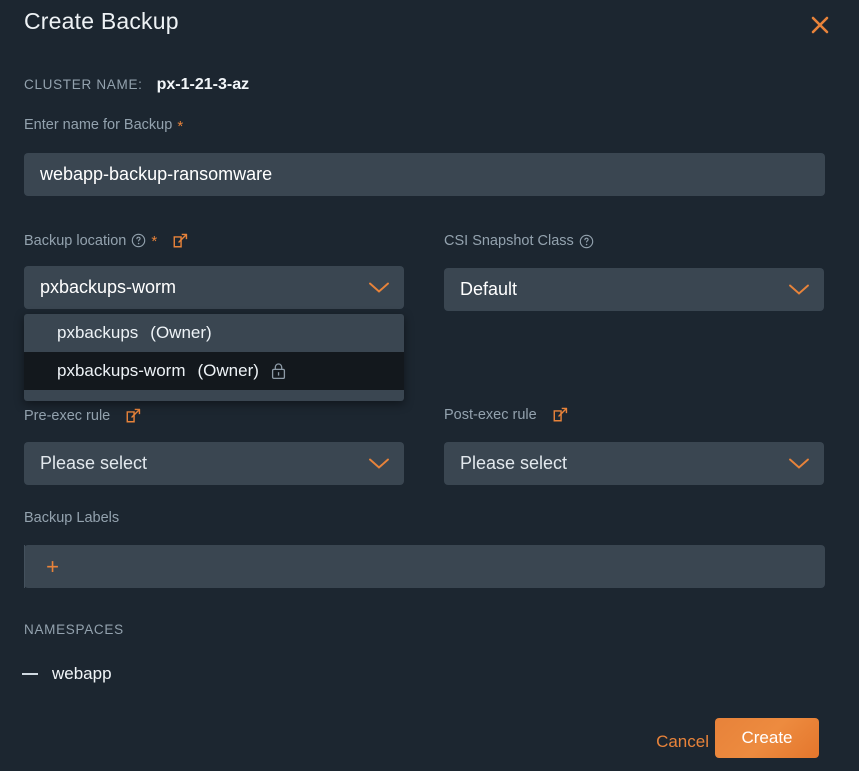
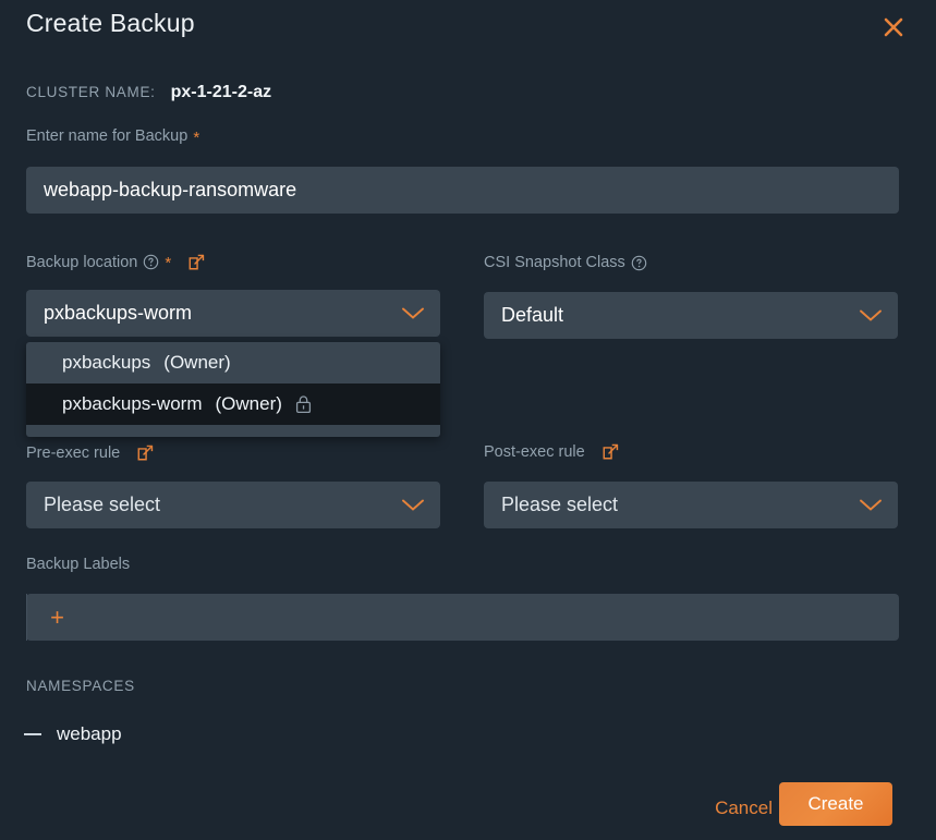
  Create Backup
  CLUSTER NAME:
- px-1-21-3-az
+ px-1-21-2-az
  Enter name for Backup
  *
  webapp-backup-ransomware
  Backup location
  *
  pxbackups-worm
  CSI Snapshot Class
  Default
  Pre-exec rule
  Please select
  Post-exec rule
  Please select
  pxbackups
  (Owner)
  pxbackups-worm
  (Owner)
  Backup Labels
  +
  NAMESPACES
  webapp
  Cancel
  Create
